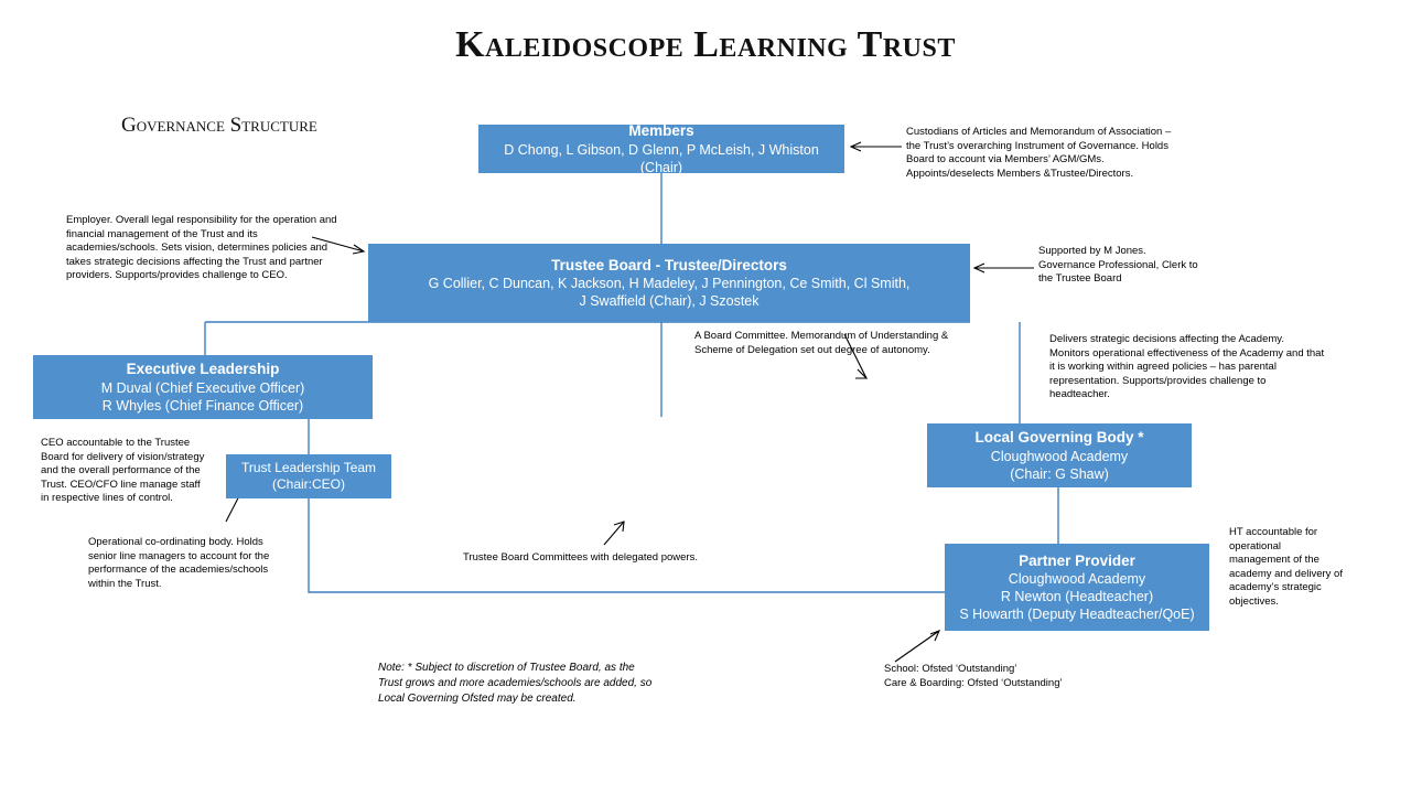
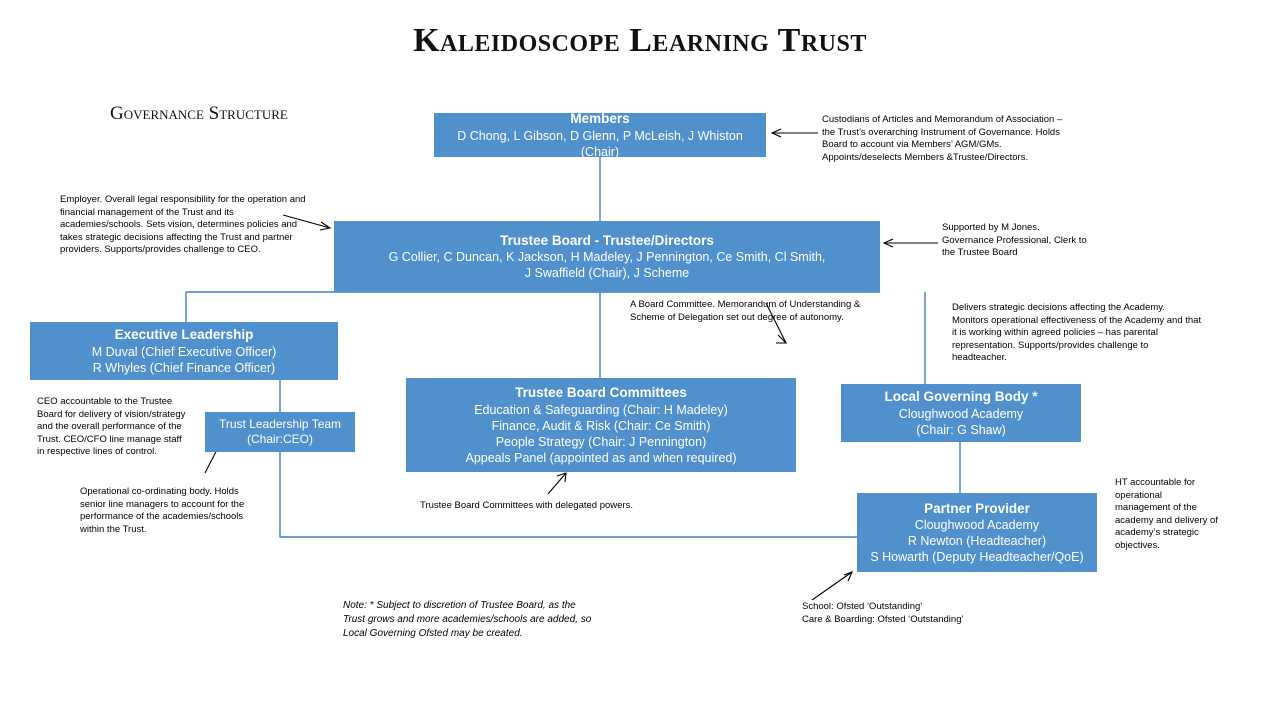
  Kaleidoscope Learning Trust
  Governance Structure
  Members
  D Chong, L Gibson, D Glenn, P McLeish, J Whiston (Chair)
  Trustee Board - Trustee/Directors
  G Collier, C Duncan, K Jackson, H Madeley, J Pennington, Ce Smith, Cl Smith,
- J Swaffield (Chair), J Szostek
+ J Swaffield (Chair), J Scheme
  Executive Leadership
  M Duval (Chief Executive Officer)
  R Whyles (Chief Finance Officer)
  Trust Leadership Team
  (Chair:CEO)
+ Trustee Board Committees
+ Education & Safeguarding (Chair: H Madeley)
+ Finance, Audit & Risk (Chair: Ce Smith)
+ People Strategy (Chair: J Pennington)
+ Appeals Panel (appointed as and when required)
  Local Governing Body *
  Cloughwood Academy
  (Chair: G Shaw)
  Partner Provider
  Cloughwood Academy
  R Newton (Headteacher)
  S Howarth (Deputy Headteacher/QoE)
  Custodians of Articles and Memorandum of Association – the Trust’s overarching Instrument of Governance. Holds Board to account via Members’ AGM/GMs. Appoints/deselects Members &Trustee/Directors.
  Employer. Overall legal responsibility for the operation and financial management of the Trust and its academies/schools. Sets vision, determines policies and takes strategic decisions affecting the Trust and partner providers. Supports/provides challenge to CEO.
  Supported by M Jones. Governance Professional, Clerk to the Trustee Board
  A Board Committee. Memorandum of Understanding & Scheme of Delegation set out degree of autonomy.
  Delivers strategic decisions affecting the Academy. Monitors operational effectiveness of the Academy and that it is working within agreed policies – has parental representation. Supports/provides challenge to headteacher.
  CEO accountable to the Trustee Board for delivery of vision/strategy and the overall performance of the Trust. CEO/CFO line manage staff in respective lines of control.
  Operational co-ordinating body. Holds senior line managers to account for the performance of the academies/schools within the Trust.
  Trustee Board Committees with delegated powers.
  HT accountable for operational management of the academy and delivery of academy’s strategic objectives.
  School: Ofsted ‘Outstanding’
  Care & Boarding: Ofsted ‘Outstanding’
  Note: * Subject to discretion of Trustee Board, as the
  Trust grows and more academies/schools are added, so
  Local Governing Ofsted may be created.
